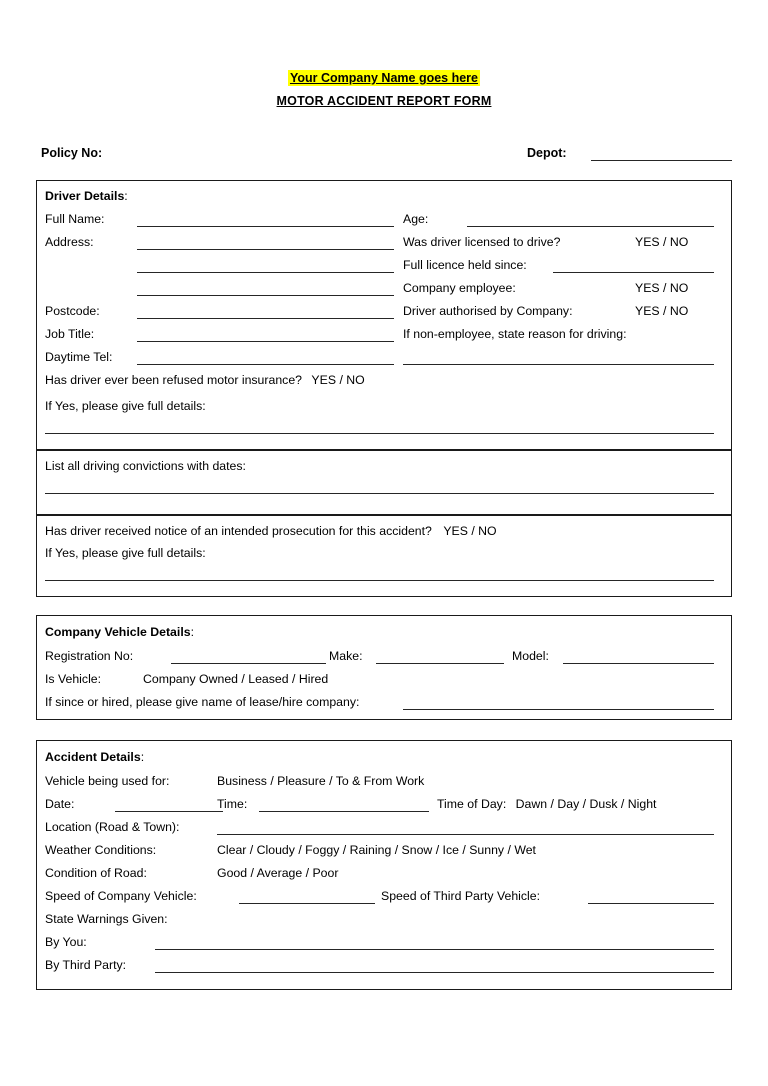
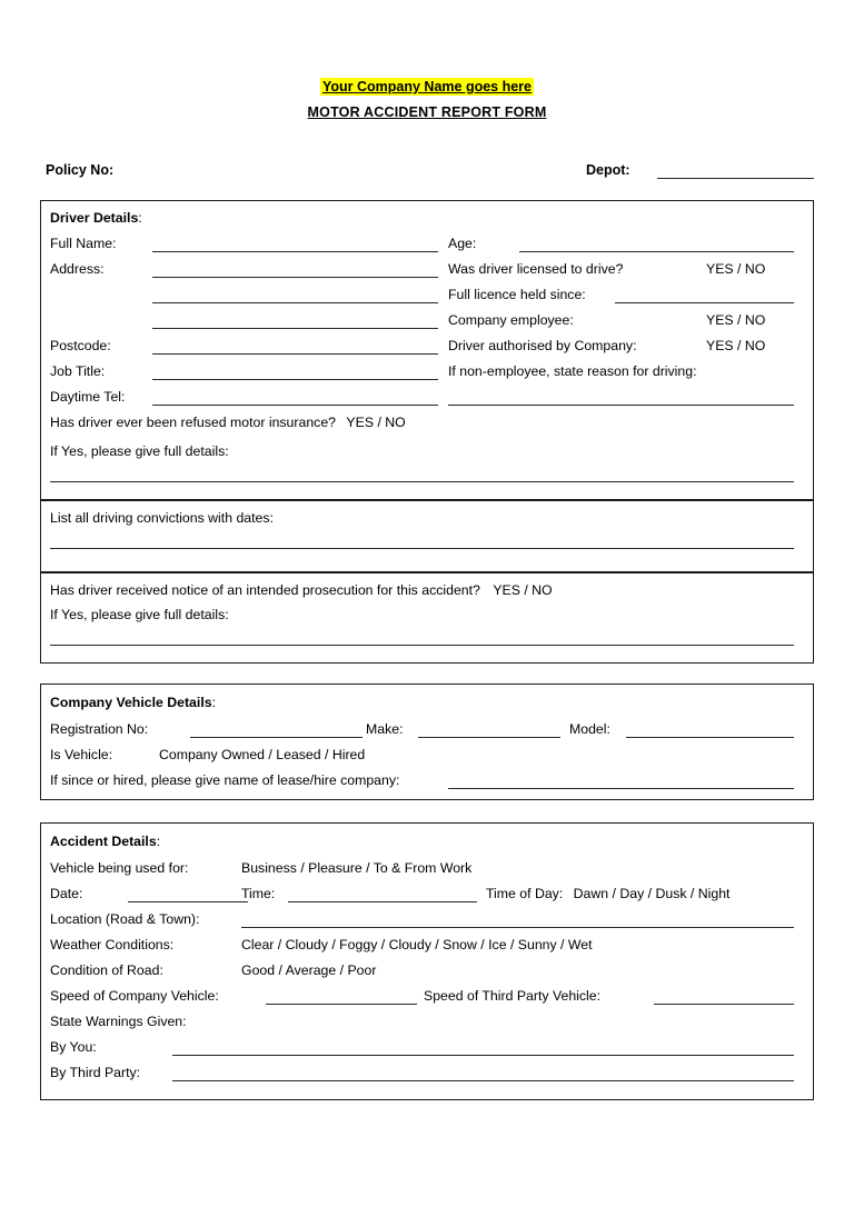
  Your Company Name goes here
  MOTOR ACCIDENT REPORT FORM
  Policy No:
  Depot:
  Driver Details:
  Full Name:
  Address:
  Postcode:
  Job Title:
  Daytime Tel:
  Age:
  Was driver licensed to drive?
  YES / NO
  Full licence held since:
  Company employee:
  YES / NO
  Driver authorised by Company:
  YES / NO
  If non-employee, state reason for driving:
  Has driver ever been refused motor insurance? YES / NO
  If Yes, please give full details:
  List all driving convictions with dates:
  Has driver received notice of an intended prosecution for this accident? YES / NO
  If Yes, please give full details:
  Company Vehicle Details:
  Registration No:
  Make:
  Model:
  Is Vehicle:
  Company Owned / Leased / Hired
  If since or hired, please give name of lease/hire company:
  Accident Details:
  Vehicle being used for:
  Business / Pleasure / To & From Work
  Date:
  Time:
  Time of Day: Dawn / Day / Dusk / Night
  Location (Road & Town):
  Weather Conditions:
- Clear / Cloudy / Foggy / Raining / Snow / Ice / Sunny / Wet
+ Clear / Cloudy / Foggy / Cloudy / Snow / Ice / Sunny / Wet
  Condition of Road:
  Good / Average / Poor
  Speed of Company Vehicle:
  Speed of Third Party Vehicle:
  State Warnings Given:
  By You:
  By Third Party:
